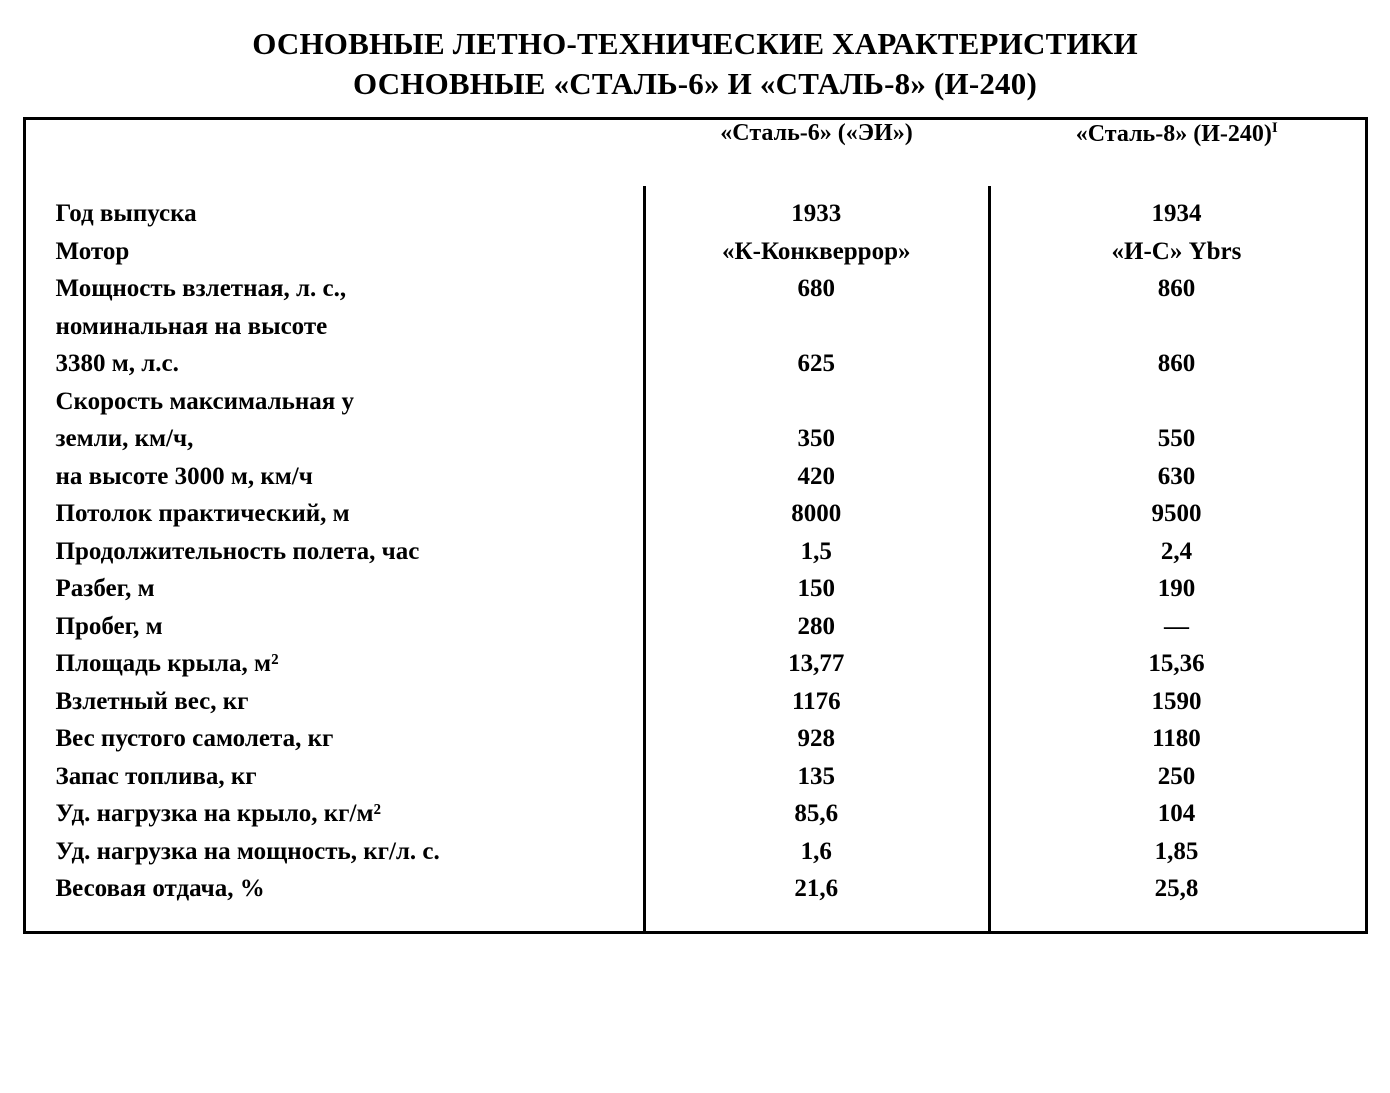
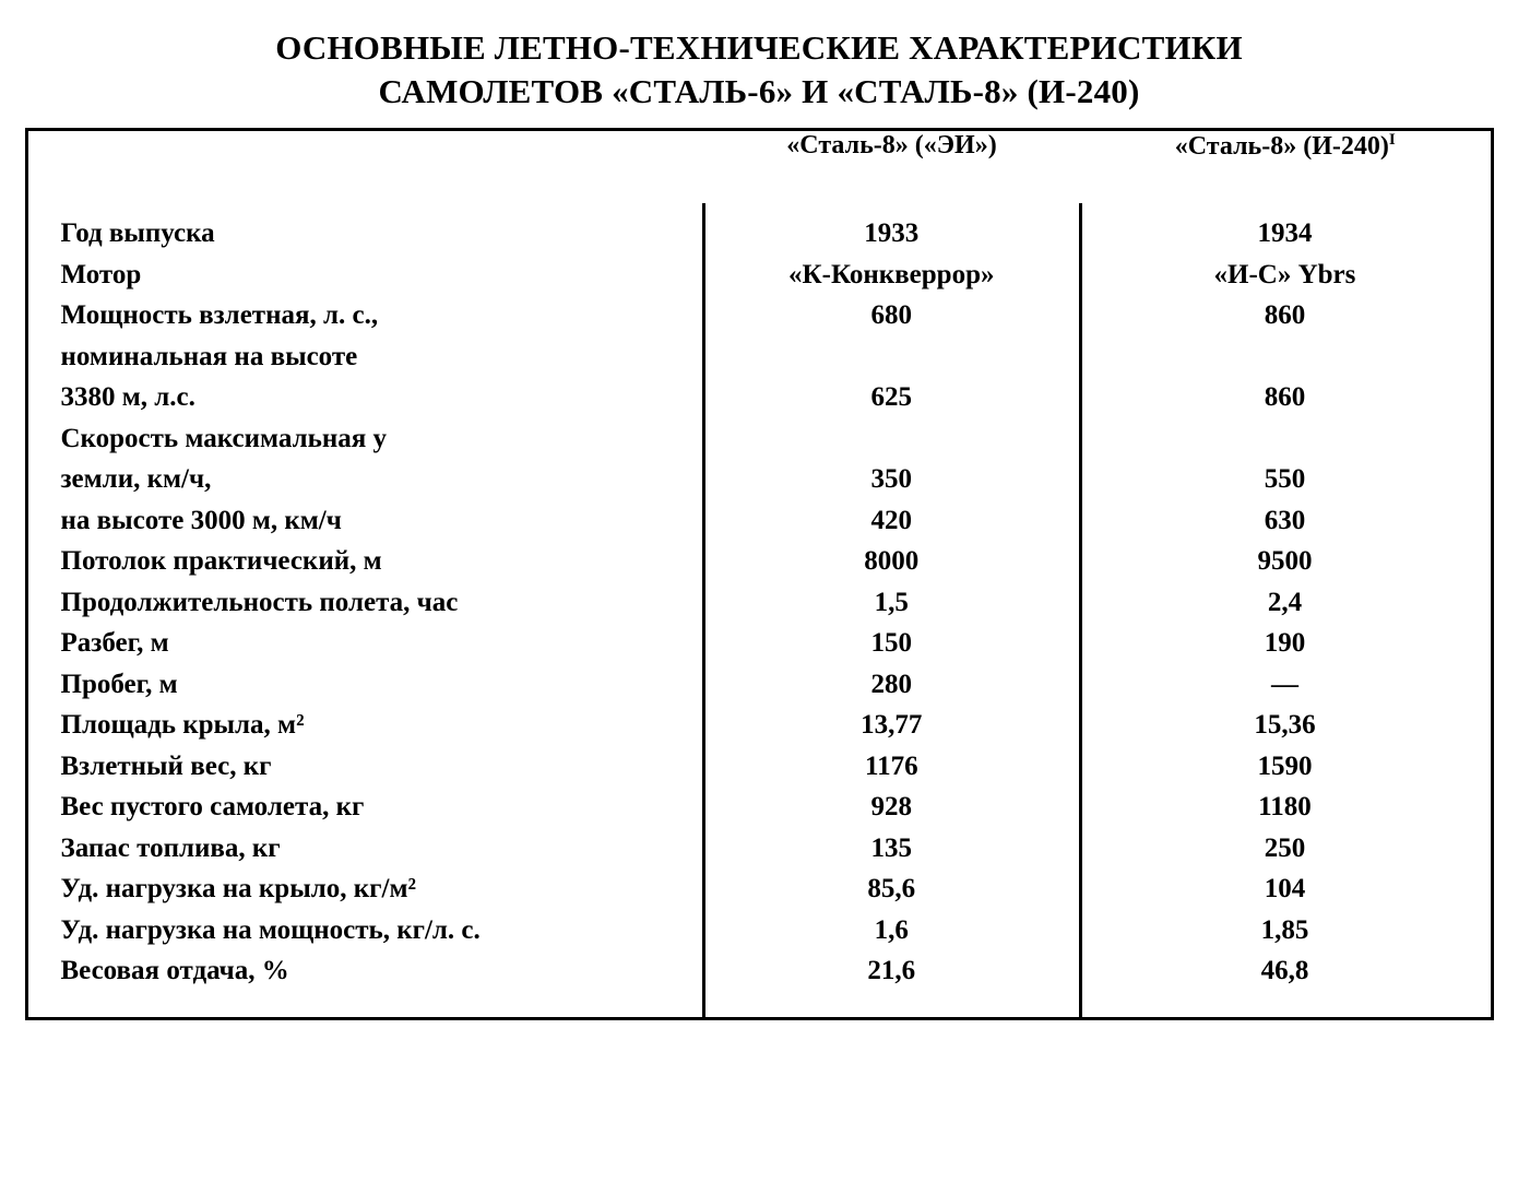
  ОСНОВНЫЕ ЛЕТНО-ТЕХНИЧЕСКИЕ ХАРАКТЕРИСТИКИ
- ОСНОВНЫЕ «СТАЛЬ-6» И «СТАЛЬ-8» (И-240)
+ САМОЛЕТОВ «СТАЛЬ-6» И «СТАЛЬ-8» (И-240)
- 	«Сталь-6» («ЭИ»)	«Сталь-8» (И-240)I
+ 	«Сталь-8» («ЭИ»)	«Сталь-8» (И-240)I
- Год выпуска 1933 1934Мотор «К-Конкверрор» «И-С» YbrsМощность взлетная, л. с., 680 860номинальная на высоте3380 м, л.с. 625 860Скорость максимальная уземли, км/ч, 350 550на высоте 3000 м, км/ч 420 630Потолок практический, м 8000 9500Продолжительность полета, час 1,5 2,4Разбег, м 150 190Пробег, м 280 —Площадь крыла, м² 13,77 15,36Взлетный вес, кг 1176 1590Вес пустого самолета, кг 928 1180Запас топлива, кг 135 250Уд. нагрузка на крыло, кг/м² 85,6 104Уд. нагрузка на мощность, кг/л. с. 1,6 1,85Весовая отдача, % 21,6 25,8
+ Год выпуска 1933 1934Мотор «К-Конкверрор» «И-С» YbrsМощность взлетная, л. с., 680 860номинальная на высоте3380 м, л.с. 625 860Скорость максимальная уземли, км/ч, 350 550на высоте 3000 м, км/ч 420 630Потолок практический, м 8000 9500Продолжительность полета, час 1,5 2,4Разбег, м 150 190Пробег, м 280 —Площадь крыла, м² 13,77 15,36Взлетный вес, кг 1176 1590Вес пустого самолета, кг 928 1180Запас топлива, кг 135 250Уд. нагрузка на крыло, кг/м² 85,6 104Уд. нагрузка на мощность, кг/л. с. 1,6 1,85Весовая отдача, % 21,6 46,8
